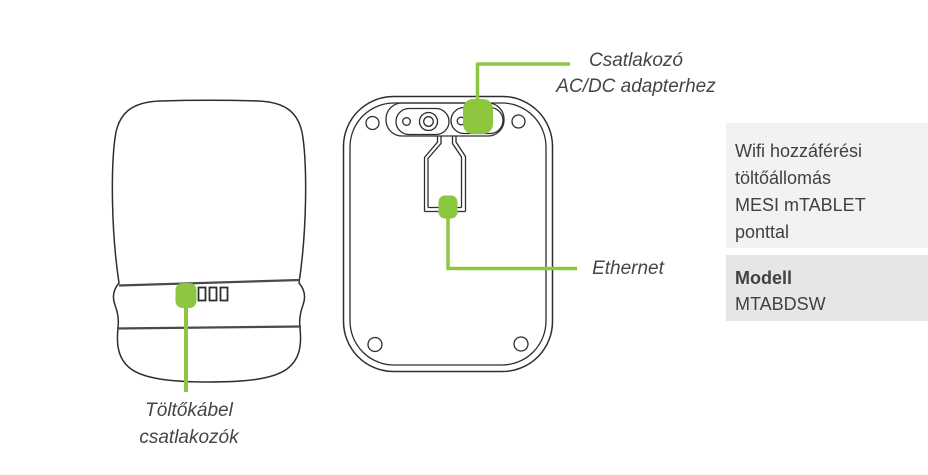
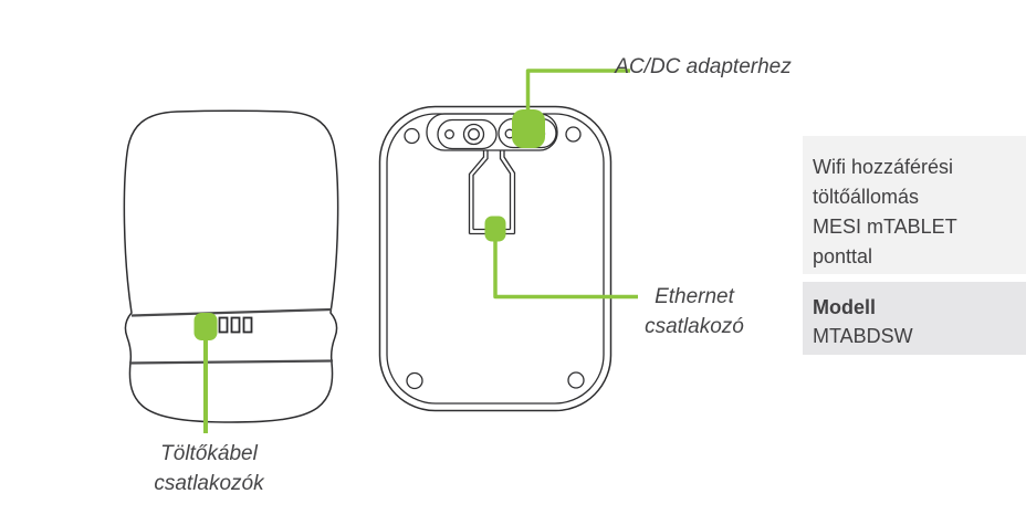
- Csatlakozó
  AC/DC adapterhez
  Ethernet
+ csatlakozó
  Töltőkábel
  csatlakozók
  Wifi hozzáférési
  töltőállomás
  MESI mTABLET
  ponttal
  Modell
  MTABDSW
